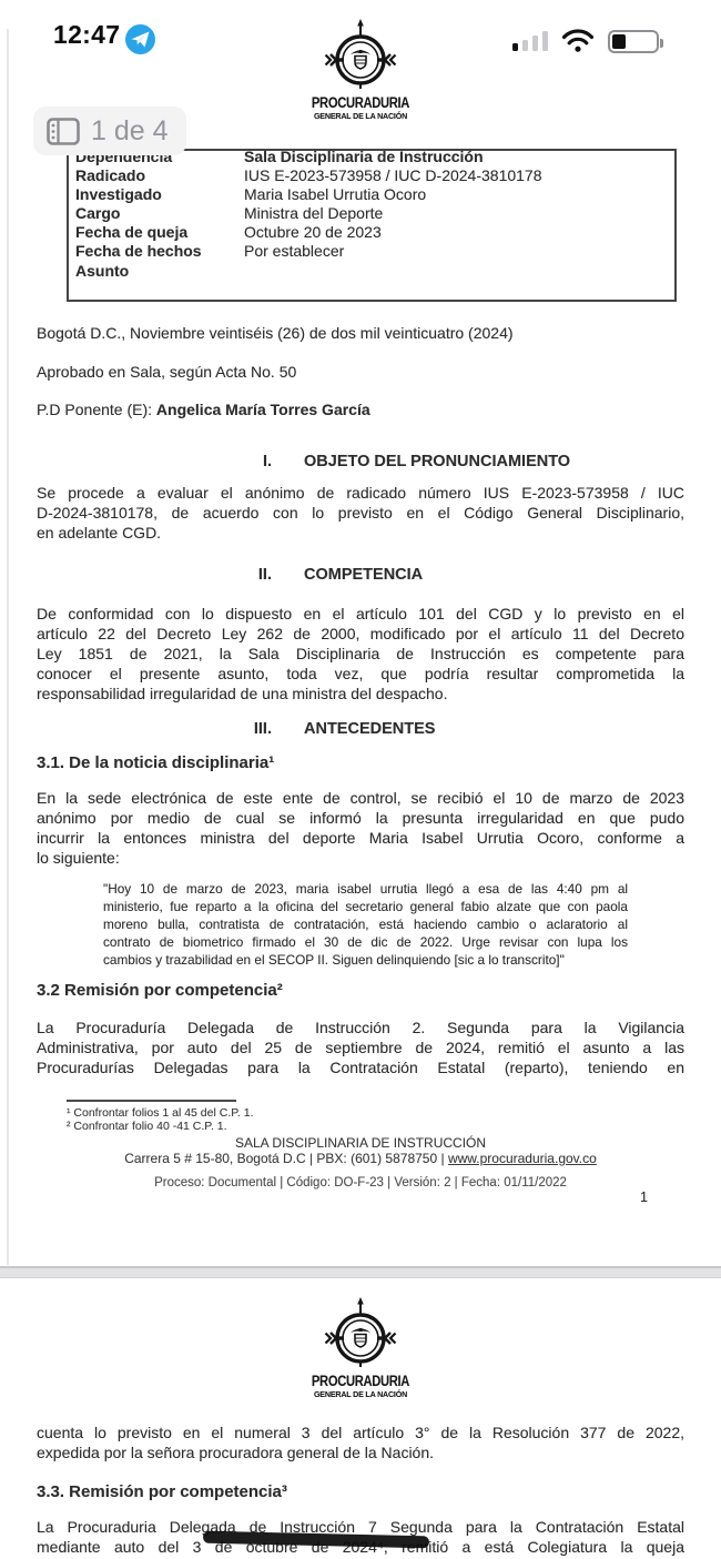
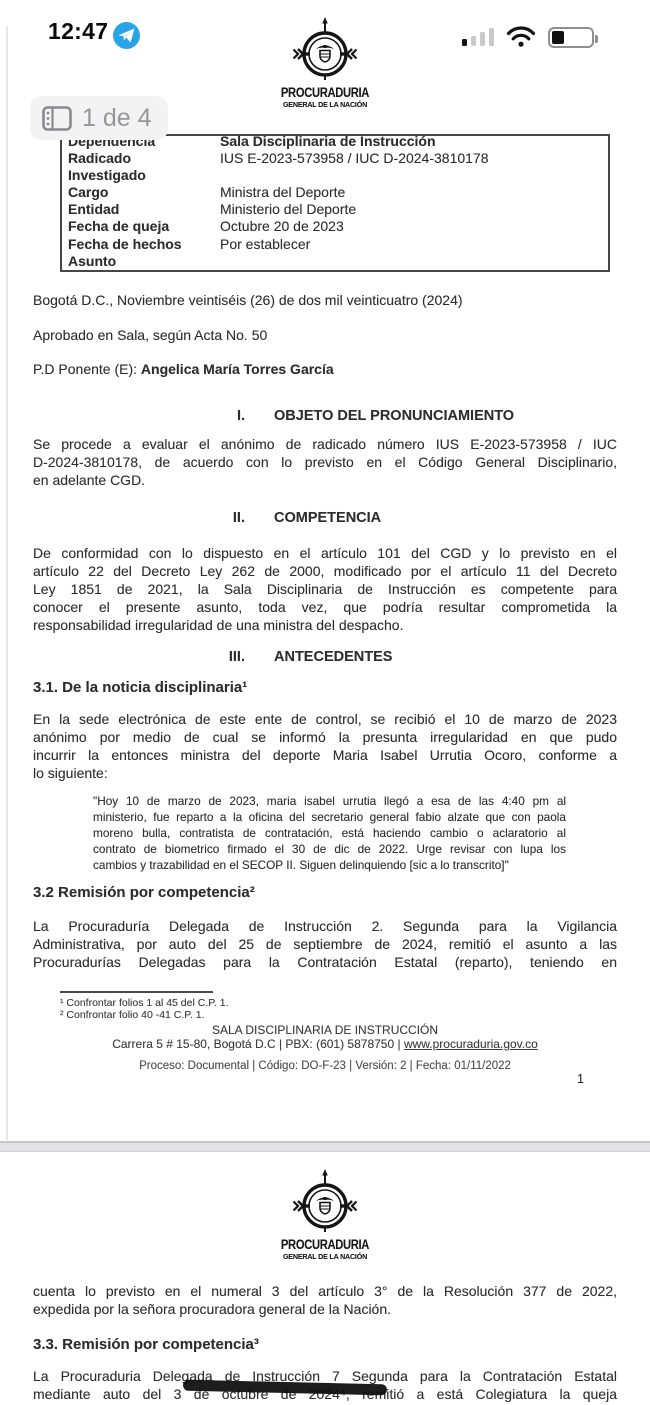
  12:47
  1 de 4
  PROCURADURIA
  GENERAL DE LA NACIÓN
  Dependencia
  Sala Disciplinaria de Instrucción
  Radicado
  IUS E-2023-573958 / IUC D-2024-3810178
  Investigado
- Maria Isabel Urrutia Ocoro
  Cargo
  Ministra del Deporte
+ Entidad
+ Ministerio del Deporte
  Fecha de queja
  Octubre 20 de 2023
  Fecha de hechos
  Por establecer
  Asunto
  Bogotá D.C., Noviembre veintiséis (26) de dos mil veinticuatro (2024)
  Aprobado en Sala, según Acta No. 50
  P.D Ponente (E): Angelica María Torres García
  I. OBJETO DEL PRONUNCIAMIENTO
  Se procede a evaluar el anónimo de radicado número IUS E-2023-573958 / IUC
  D-2024-3810178, de acuerdo con lo previsto en el Código General Disciplinario,
  en adelante CGD.
  II. COMPETENCIA
  De conformidad con lo dispuesto en el artículo 101 del CGD y lo previsto en el
  artículo 22 del Decreto Ley 262 de 2000, modificado por el artículo 11 del Decreto
  Ley 1851 de 2021, la Sala Disciplinaria de Instrucción es competente para
  conocer el presente asunto, toda vez, que podría resultar comprometida la
  responsabilidad irregularidad de una ministra del despacho.
  III. ANTECEDENTES
  3.1. De la noticia disciplinaria¹
  En la sede electrónica de este ente de control, se recibió el 10 de marzo de 2023
  anónimo por medio de cual se informó la presunta irregularidad en que pudo
  incurrir la entonces ministra del deporte Maria Isabel Urrutia Ocoro, conforme a
  lo siguiente:
  "Hoy 10 de marzo de 2023, maria isabel urrutia llegó a esa de las 4:40 pm al
  ministerio, fue reparto a la oficina del secretario general fabio alzate que con paola
  moreno bulla, contratista de contratación, está haciendo cambio o aclaratorio al
  contrato de biometrico firmado el 30 de dic de 2022. Urge revisar con lupa los
  cambios y trazabilidad en el SECOP II. Siguen delinquiendo [sic a lo transcrito]"
  3.2 Remisión por competencia²
  La Procuraduría Delegada de Instrucción 2. Segunda para la Vigilancia
  Administrativa, por auto del 25 de septiembre de 2024, remitió el asunto a las
  Procuradurías Delegadas para la Contratación Estatal (reparto), teniendo en
  ¹ Confrontar folios 1 al 45 del C.P. 1.
  ² Confrontar folio 40 -41 C.P. 1.
  SALA DISCIPLINARIA DE INSTRUCCIÓN
  Carrera 5 # 15-80, Bogotá D.C | PBX: (601) 5878750 | www.procuraduria.gov.co
  Proceso: Documental | Código: DO-F-23 | Versión: 2 | Fecha: 01/11/2022
  1
  PROCURADURIA
  GENERAL DE LA NACIÓN
  cuenta lo previsto en el numeral 3 del artículo 3° de la Resolución 377 de 2022,
  expedida por la señora procuradora general de la Nación.
  3.3. Remisión por competencia³
  La Procuraduria Delegada de Instrucción 7 Segunda para la Contratación Estatal
  mediante auto del 3 de octubre de 20itió a está Colegiatura la queja
